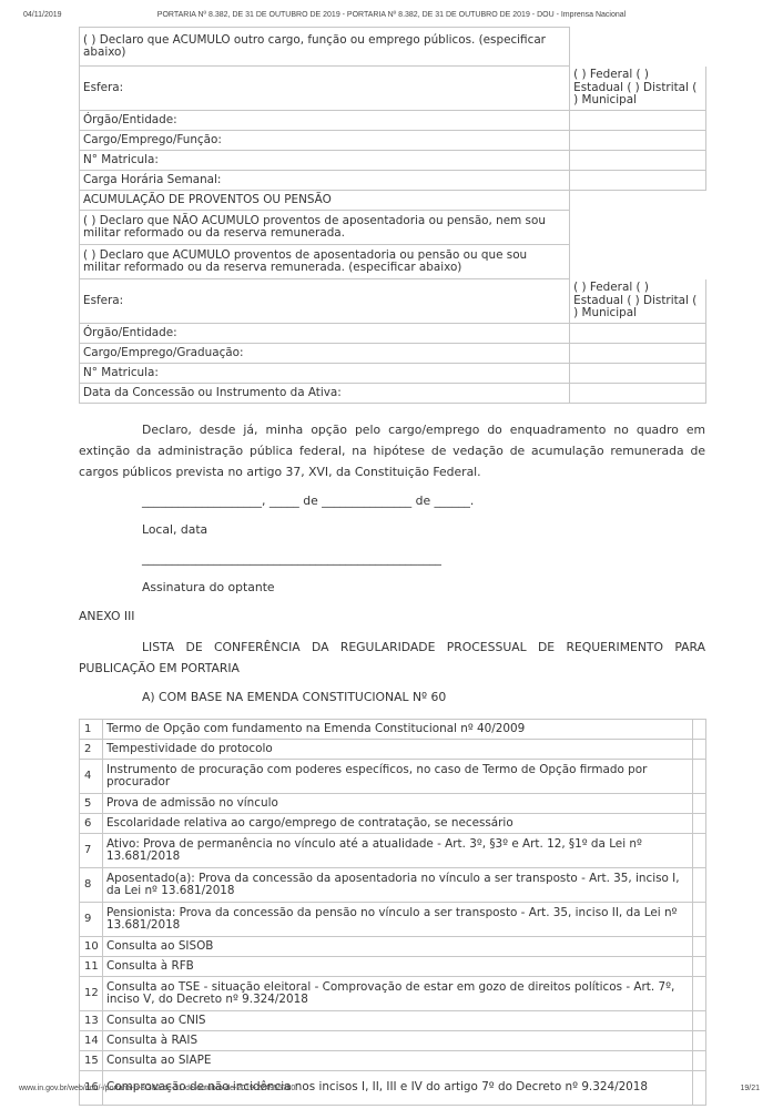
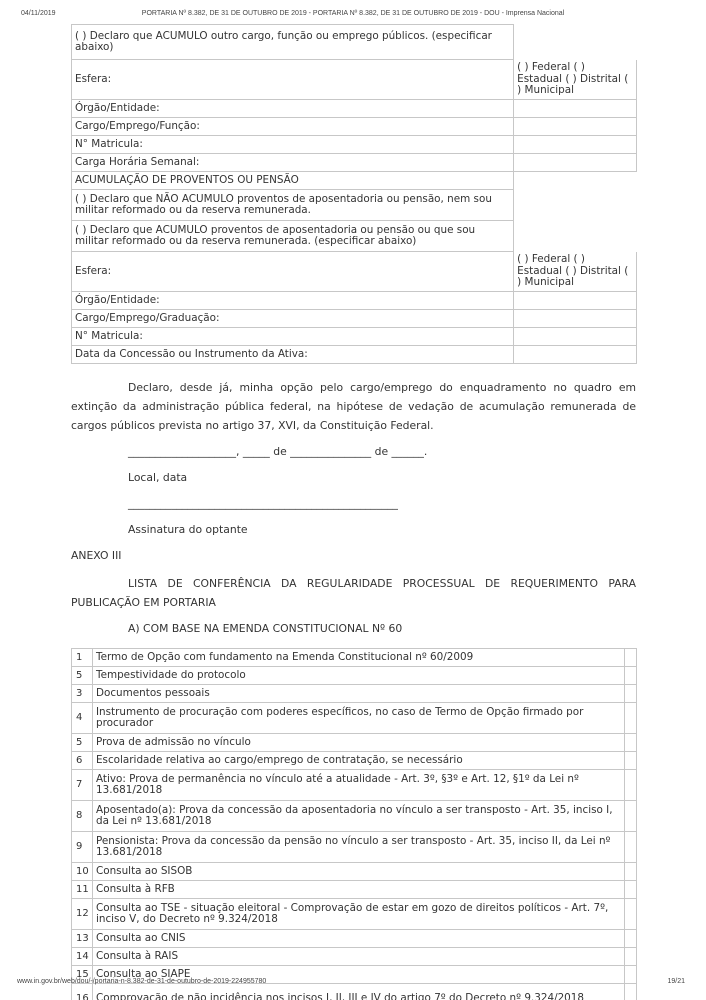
  ( ) Declaro que ACUMULO outro cargo, função ou emprego públicos. (especificar abaixo)
  Esfera:	( ) Federal ( ) Estadual ( ) Distrital ( ) Municipal
  Órgão/Entidade:
  Cargo/Emprego/Função:
  N° Matricula:
  Carga Horária Semanal:
  ACUMULAÇÃO DE PROVENTOS OU PENSÃO
  ( ) Declaro que NÃO ACUMULO proventos de aposentadoria ou pensão, nem sou militar reformado ou da reserva remunerada.
  ( ) Declaro que ACUMULO proventos de aposentadoria ou pensão ou que sou militar reformado ou da reserva remunerada. (especificar abaixo)
  Esfera:	( ) Federal ( ) Estadual ( ) Distrital ( ) Municipal
  Órgão/Entidade:
  Cargo/Emprego/Graduação:
  N° Matricula:
  Data da Concessão ou Instrumento da Ativa:
  Declaro, desde já, minha opção pelo cargo/emprego do enquadramento no quadro em extinção da administração pública federal, na hipótese de vedação de acumulação remunerada de cargos públicos prevista no artigo 37, XVI, da Constituição Federal.
  ____________________, _____ de _______________ de ______.
  Local, data
  __________________________________________________
  Assinatura do optante
  ANEXO III
  LISTA DE CONFERÊNCIA DA REGULARIDADE PROCESSUAL DE REQUERIMENTO PARA PUBLICAÇÃO EM PORTARIA
  A) COM BASE NA EMENDA CONSTITUCIONAL Nº 60
- 1	Termo de Opção com fundamento na Emenda Constitucional nº 40/2009
+ 1	Termo de Opção com fundamento na Emenda Constitucional nº 60/2009
- 2	Tempestividade do protocolo
+ 5	Tempestividade do protocolo
+ 3	Documentos pessoais
  4	Instrumento de procuração com poderes específicos, no caso de Termo de Opção firmado por procurador
  5	Prova de admissão no vínculo
  6	Escolaridade relativa ao cargo/emprego de contratação, se necessário
  7	Ativo: Prova de permanência no vínculo até a atualidade - Art. 3º, §3º e Art. 12, §1º da Lei nº 13.681/2018
  8	Aposentado(a): Prova da concessão da aposentadoria no vínculo a ser transposto - Art. 35, inciso I, da Lei nº 13.681/2018
  9	Pensionista: Prova da concessão da pensão no vínculo a ser transposto - Art. 35, inciso II, da Lei nº 13.681/2018
  10	Consulta ao SISOB
  11	Consulta à RFB
  12	Consulta ao TSE - situação eleitoral - Comprovação de estar em gozo de direitos políticos - Art. 7º, inciso V, do Decreto nº 9.324/2018
  13	Consulta ao CNIS
  14	Consulta à RAIS
  15	Consulta ao SIAPE
  16	Comprovação de não incidência nos incisos I, II, III e IV do artigo 7º do Decreto nº 9.324/2018
